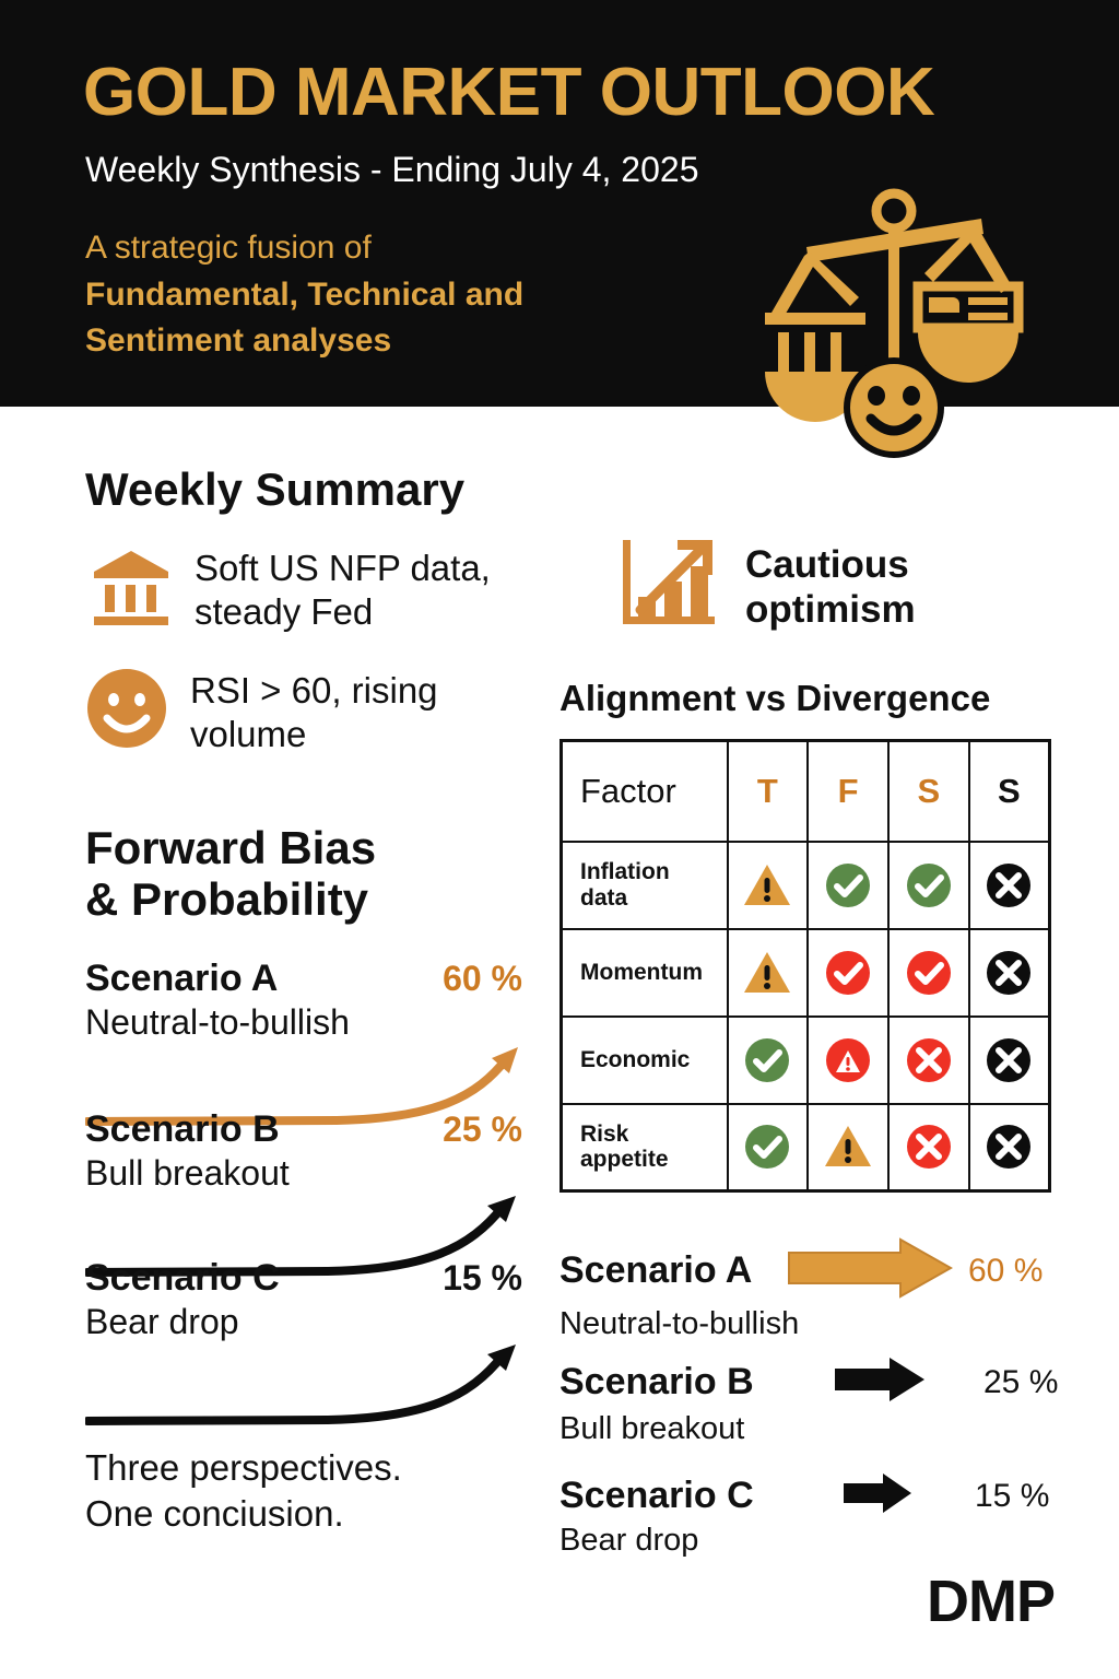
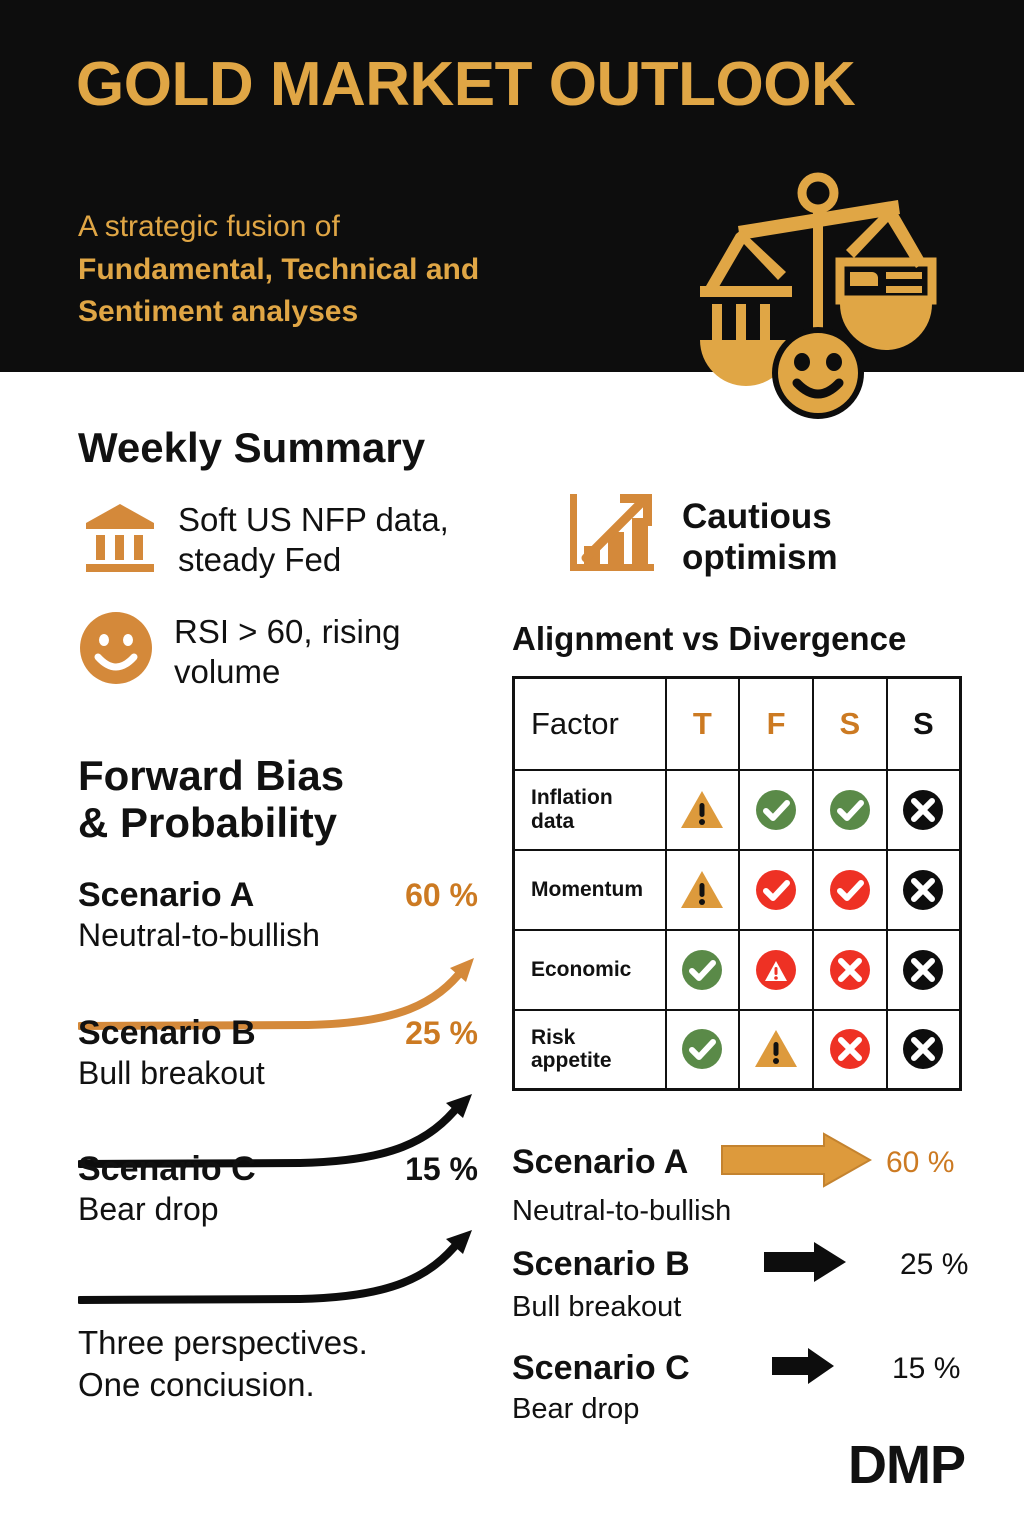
  GOLD MARKET OUTLOOK
- Weekly Synthesis - Ending July 4, 2025
  A strategic fusion of
  Fundamental, Technical and
  Sentiment analyses
  Weekly Summary
  Soft US NFP data,
  steady Fed
  RSI > 60, rising
  volume
  Cautious
  optimism
  Alignment vs Divergence
  Factor	T	F	S	S
  Inflation data
  Momentum
  Economic
  Risk appetite
  Forward Bias
  & Probability
  Scenario A
  60 %
  Neutral-to-bullish
  Scenario B
  25 %
  Bull breakout
  Scenario C
  15 %
  Bear drop
  Three perspectives.
  One conciusion.
  Scenario A
  60 %
  Neutral-to-bullish
  Scenario B
  25 %
  Bull breakout
  Scenario C
  15 %
  Bear drop
  DMP
